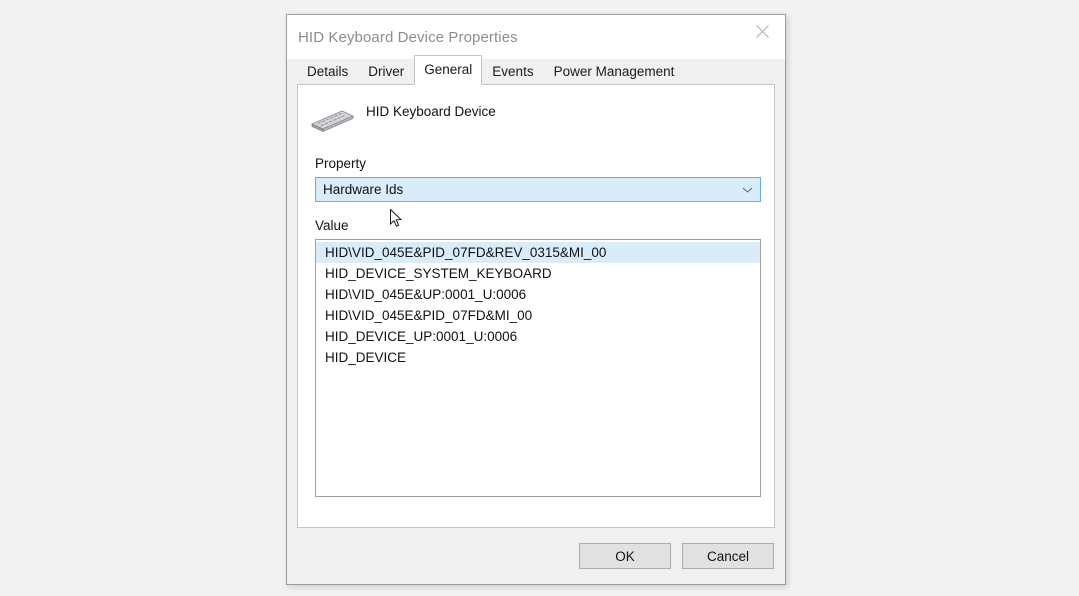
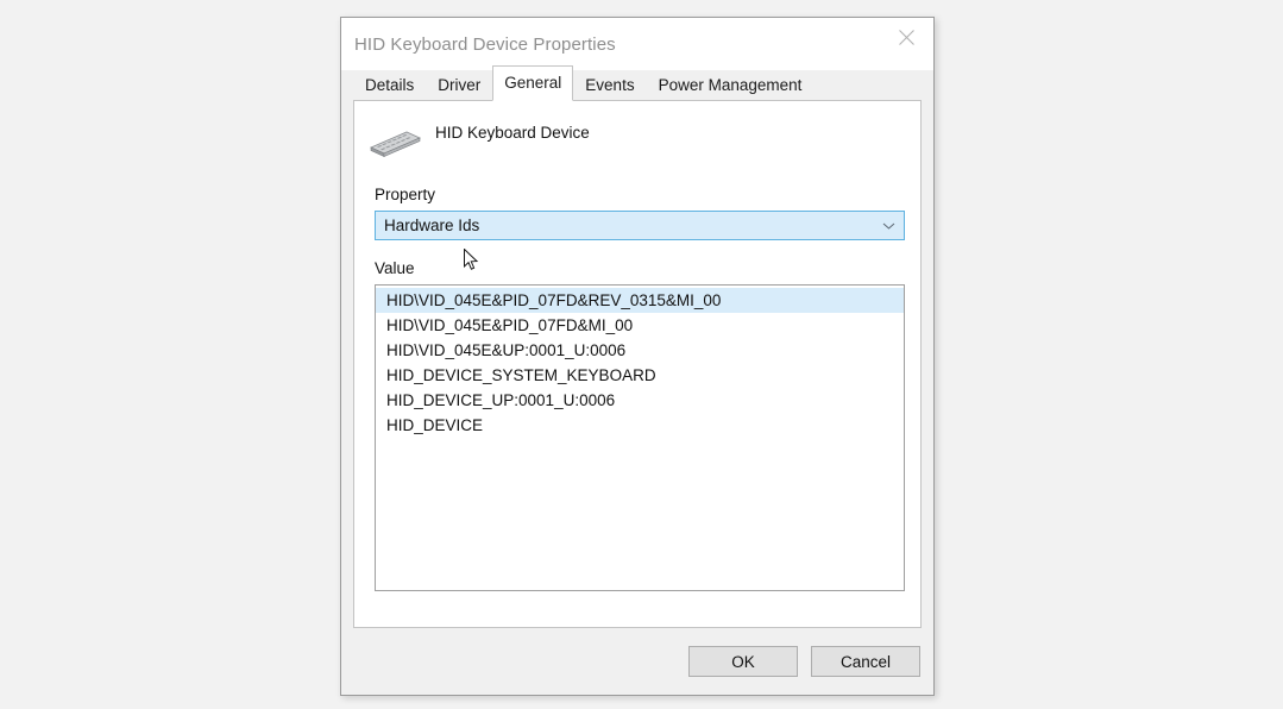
  HID Keyboard Device Properties
  Details
  Driver
  General
  Events
  Power Management
  HID Keyboard Device
  Property
  Hardware Ids
  Value
  HID\VID_045E&PID_07FD&REV_0315&MI_00
- HID_DEVICE_SYSTEM_KEYBOARD
+ HID\VID_045E&PID_07FD&MI_00
  HID\VID_045E&UP:0001_U:0006
- HID\VID_045E&PID_07FD&MI_00
+ HID_DEVICE_SYSTEM_KEYBOARD
  HID_DEVICE_UP:0001_U:0006
  HID_DEVICE
  OK
  Cancel
